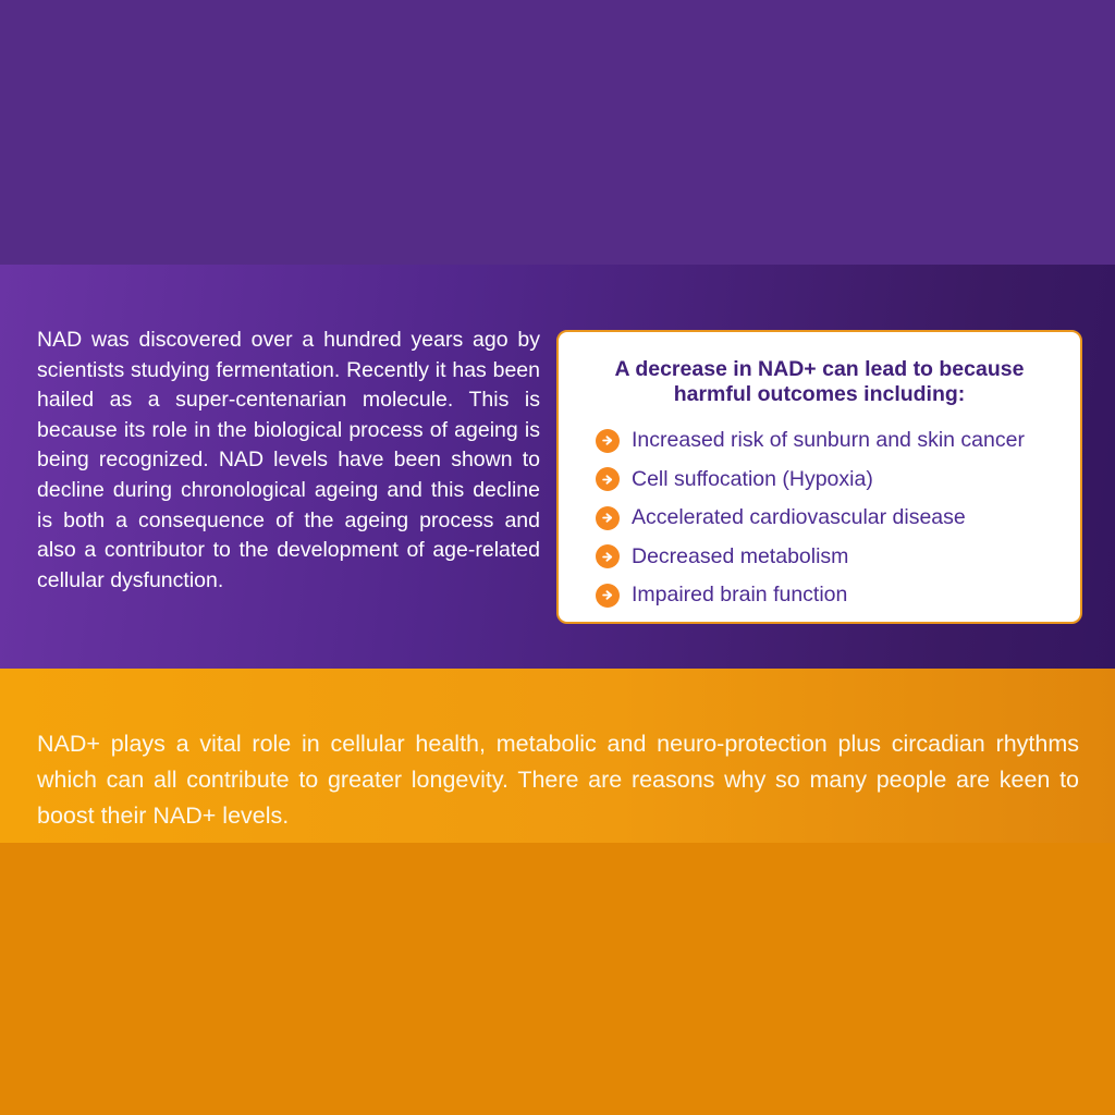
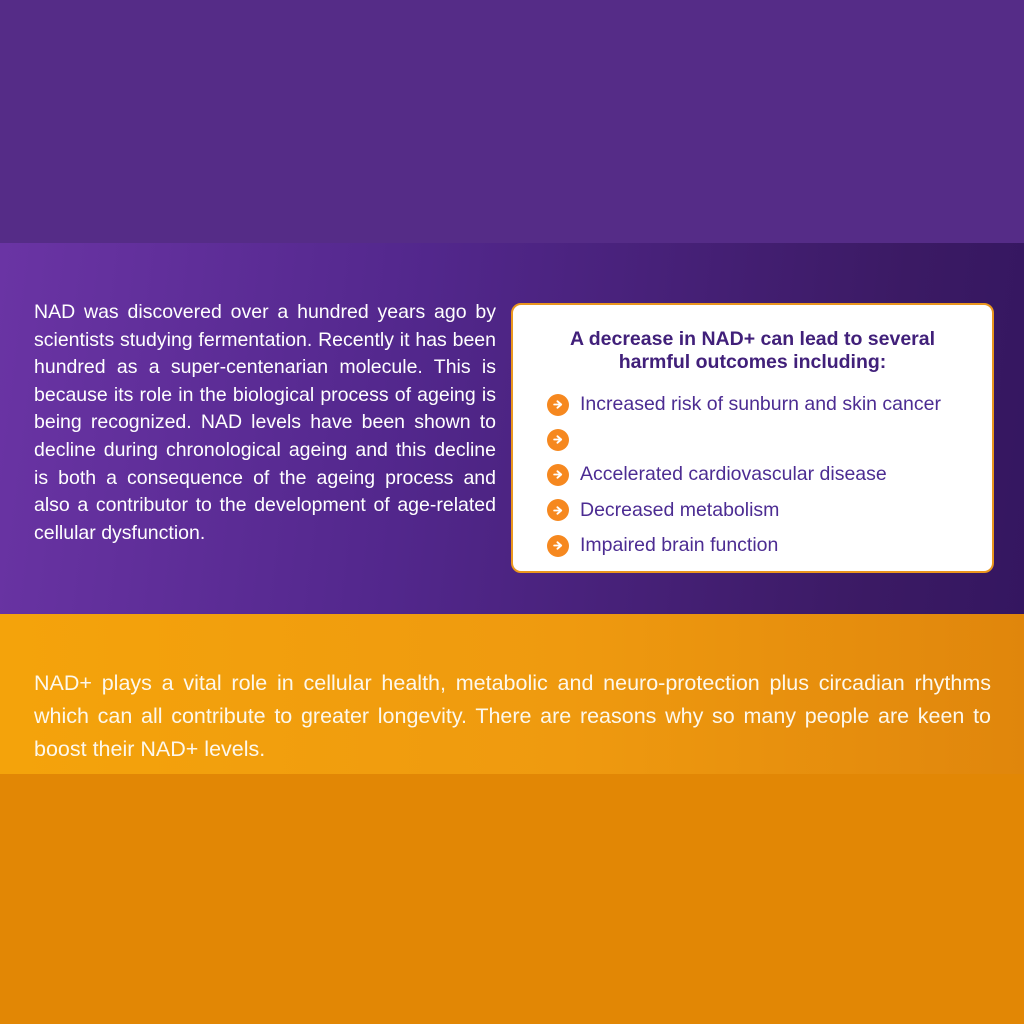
- NAD was discovered over a hundred years ago by scientists studying fermentation. Recently it has been hailed as a super-centenarian molecule. This is because its role in the biological process of ageing is being recognized. NAD levels have been shown to decline during chronological ageing and this decline is both a consequence of the ageing process and also a contributor to the development of age-related cellular dysfunction.
+ NAD was discovered over a hundred years ago by scientists studying fermentation. Recently it has been hundred as a super-centenarian molecule. This is because its role in the biological process of ageing is being recognized. NAD levels have been shown to decline during chronological ageing and this decline is both a consequence of the ageing process and also a contributor to the development of age-related cellular dysfunction.
- A decrease in NAD+ can lead to because harmful outcomes including:
+ A decrease in NAD+ can lead to several harmful outcomes including:
  Increased risk of sunburn and skin cancer
- Cell suffocation (Hypoxia)
  Accelerated cardiovascular disease
  Decreased metabolism
  Impaired brain function
  NAD+ plays a vital role in cellular health, metabolic and neuro-protection plus circadian rhythms which can all contribute to greater longevity. There are reasons why so many people are keen to boost their NAD+ levels.
